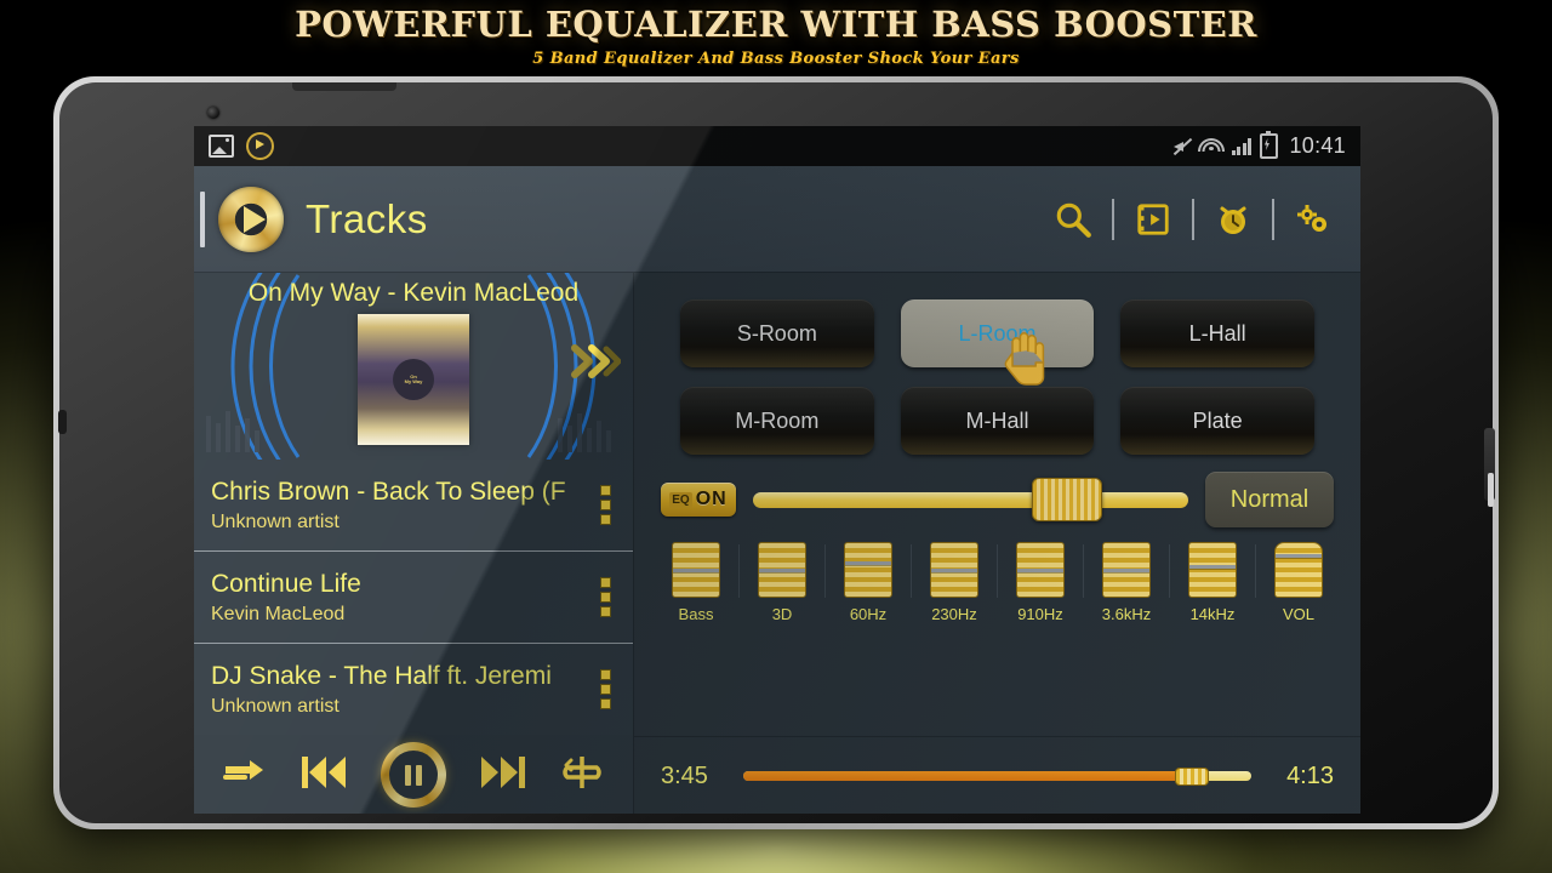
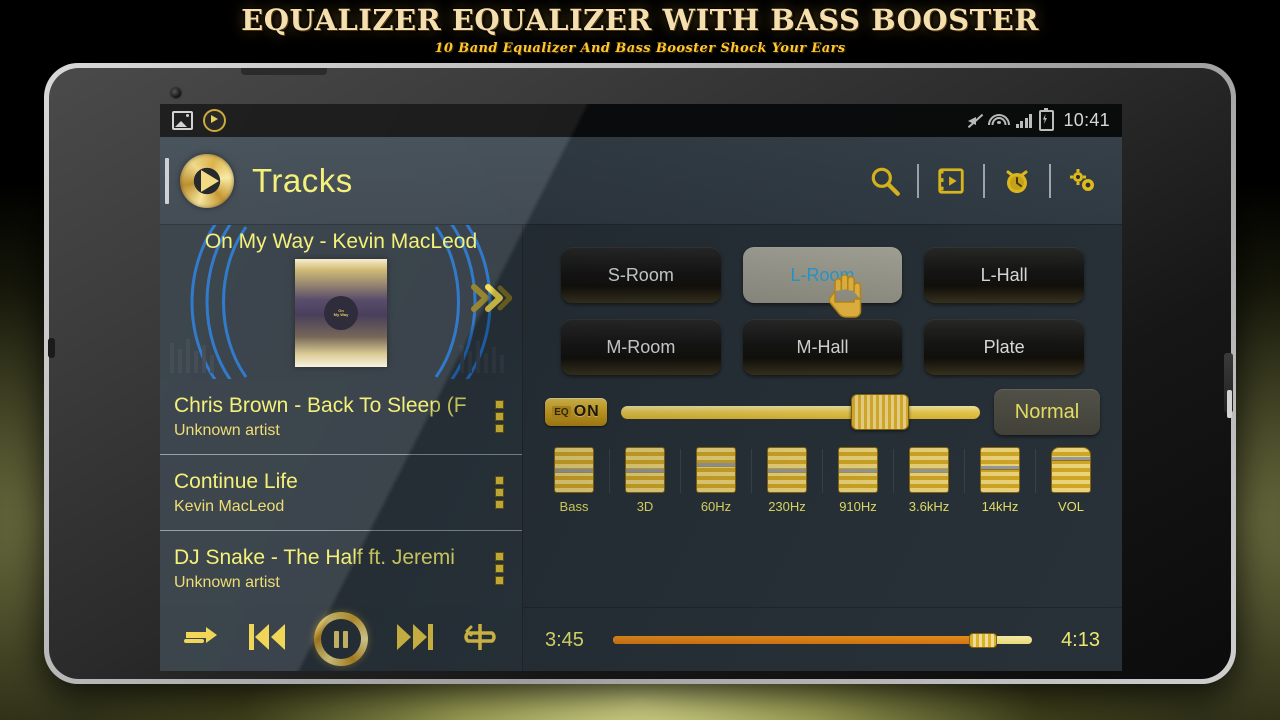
- POWERFUL EQUALIZER WITH BASS BOOSTER
+ EQUALIZER EQUALIZER WITH BASS BOOSTER
- 5 Band Equalizer And Bass Booster Shock Your Ears
+ 10 Band Equalizer And Bass Booster Shock Your Ears
